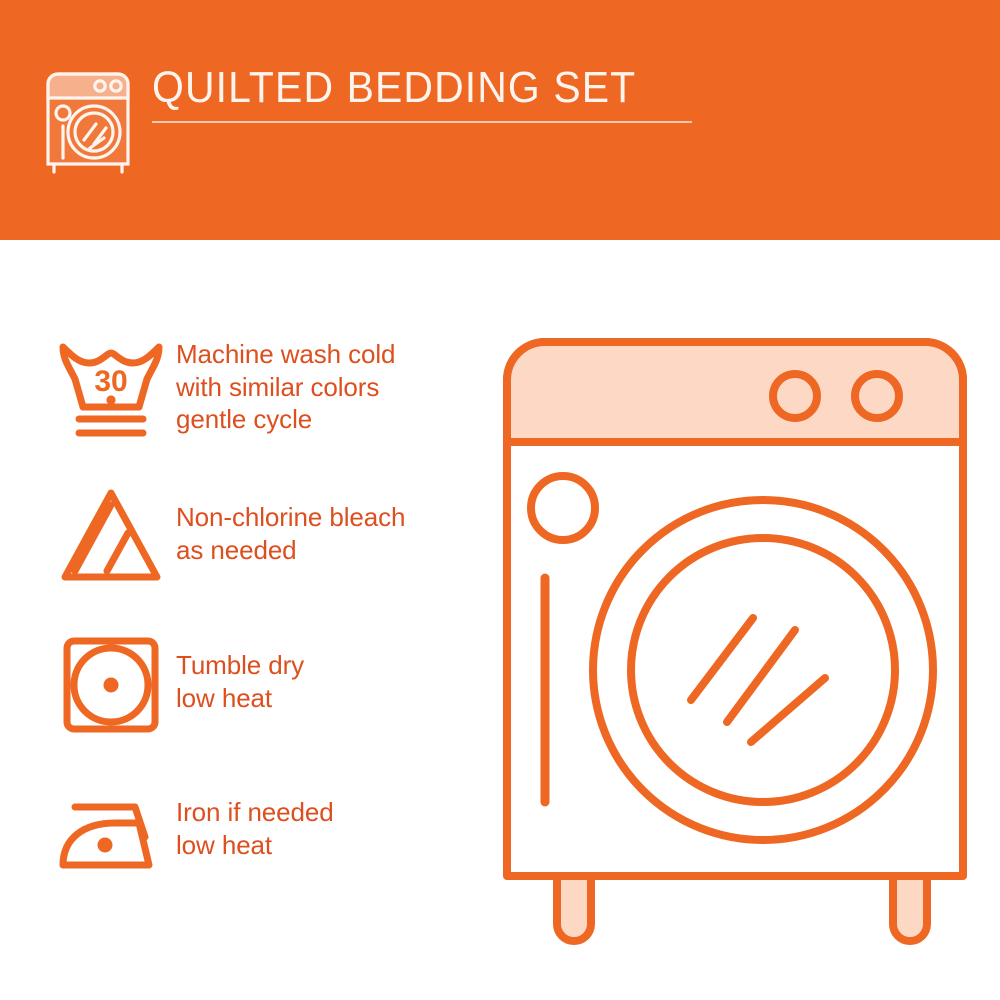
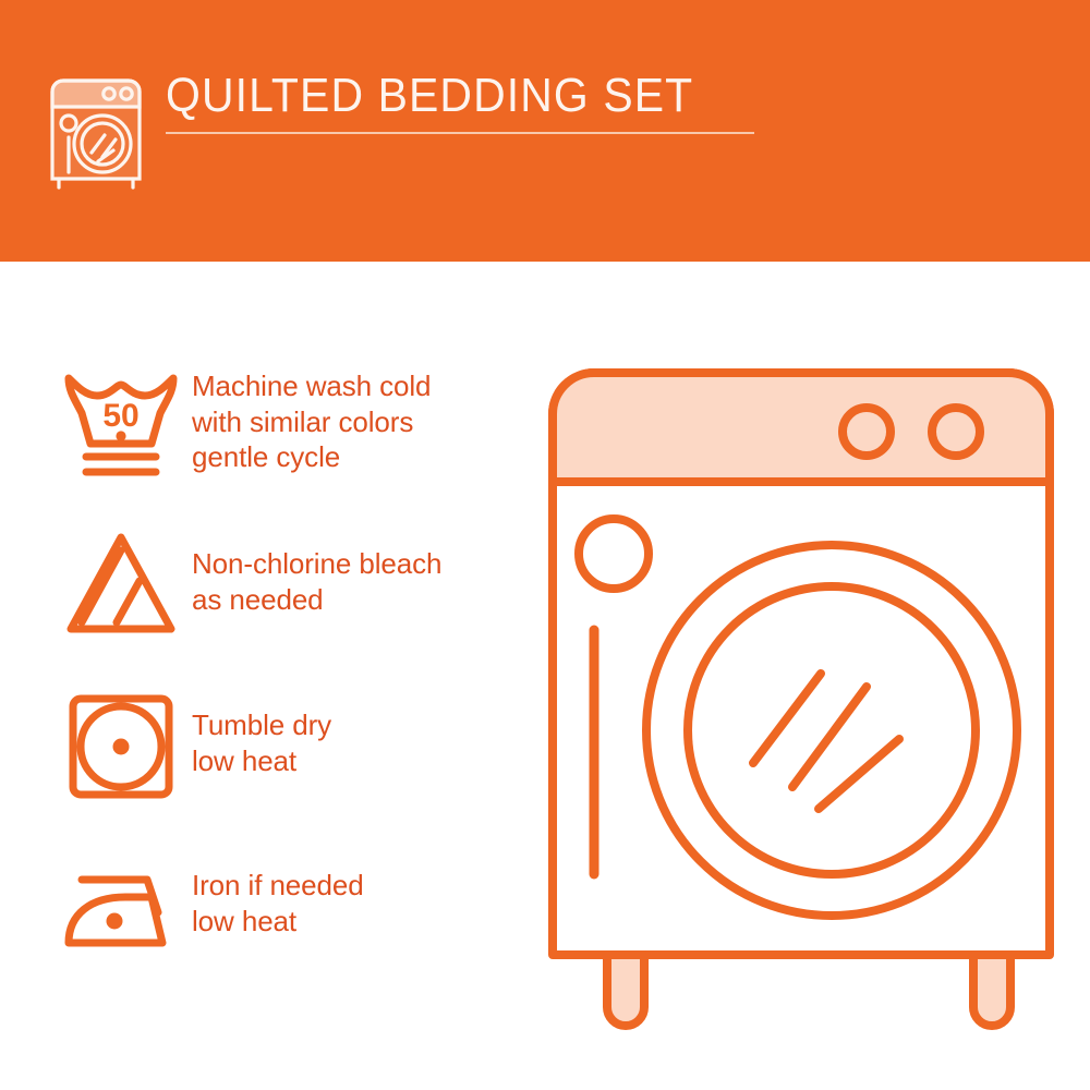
  QUILTED BEDDING SET
- 30
+ 50
  Machine wash cold
  with similar colors
  gentle cycle
  Non-chlorine bleach
  as needed
  Tumble dry
  low heat
  Iron if needed
  low heat
